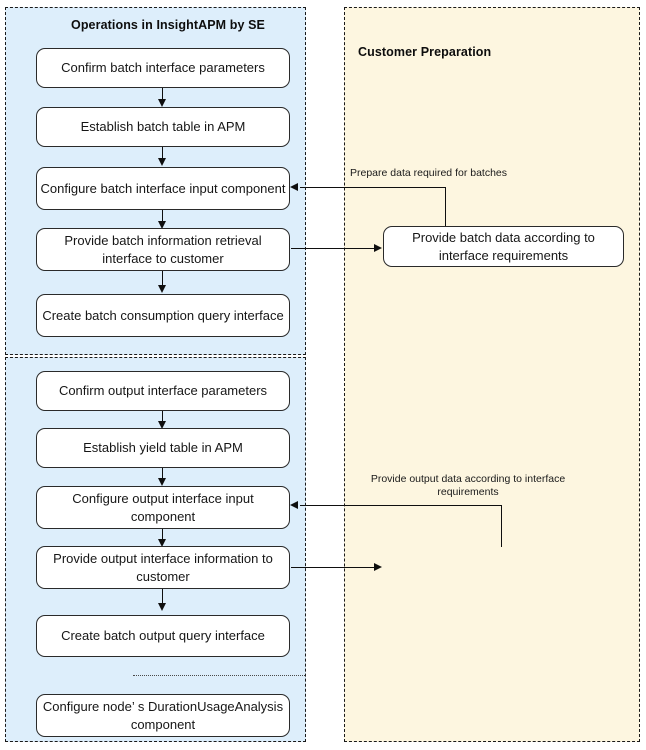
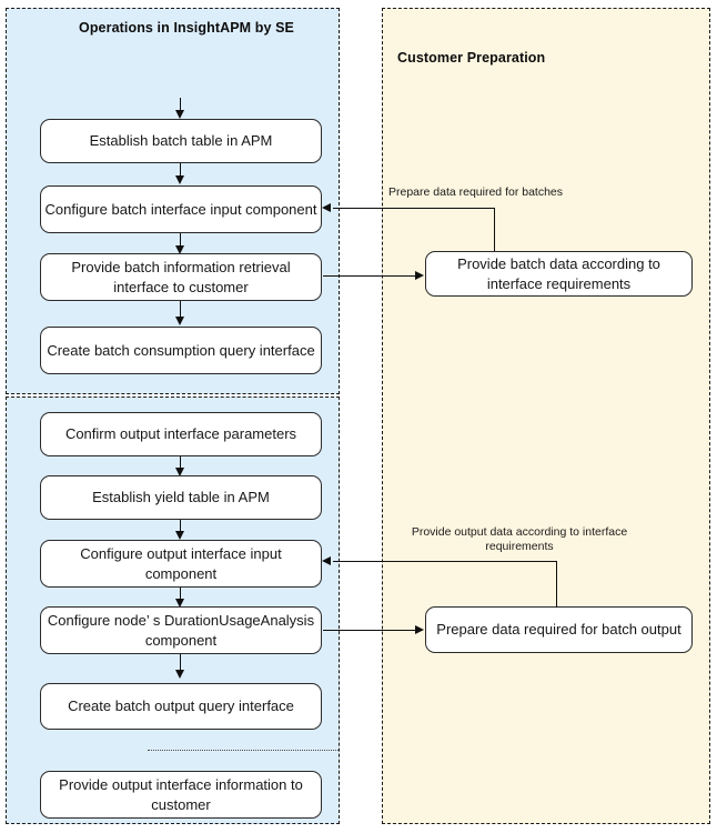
  Operations in InsightAPM by SE
- Confirm batch interface parameters
  Establish batch table in APM
  Configure batch interface input component
  Provide batch information retrieval interface to customer
  Create batch consumption query interface
  Confirm output interface parameters
  Establish yield table in APM
  Configure output interface input component
- Provide output interface information to customer
+ Configure node’ s DurationUsageAnalysis component
  Create batch output query interface
- Configure node’ s DurationUsageAnalysis component
+ Provide output interface information to customer
  Customer Preparation
  Provide batch data according to interface requirements
+ Prepare data required for batch output
  Prepare data required for batches
  Provide output data according to interface requirements
